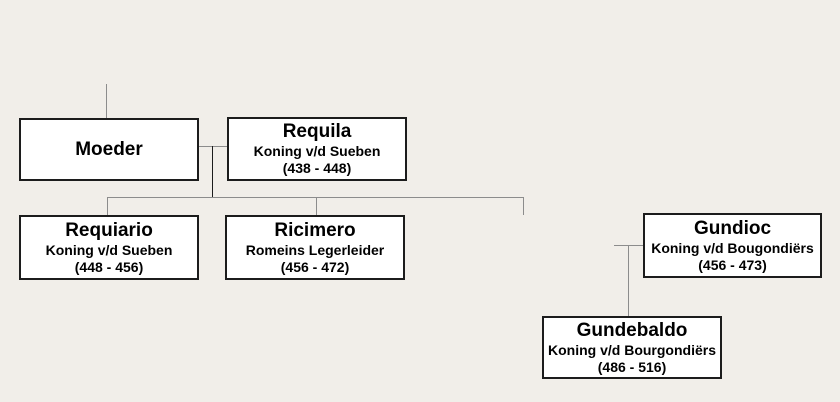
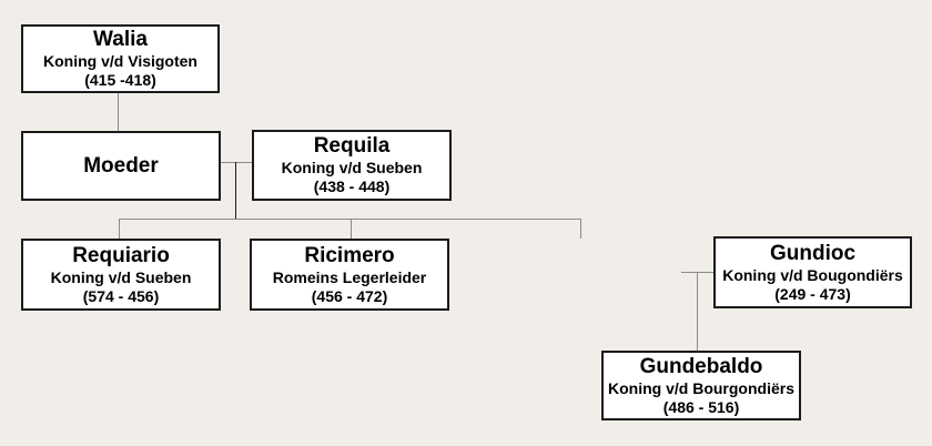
+ Walia
+ Koning v/d Visigoten
+ (415 -418)
  Moeder
  Requila
  Koning v/d Sueben
  (438 - 448)
  Requiario
  Koning v/d Sueben
- (448 - 456)
+ (574 - 456)
  Ricimero
  Romeins Legerleider
  (456 - 472)
  Gundioc
  Koning v/d Bougondiërs
- (456 - 473)
+ (249 - 473)
  Gundebaldo
  Koning v/d Bourgondiërs
  (486 - 516)
